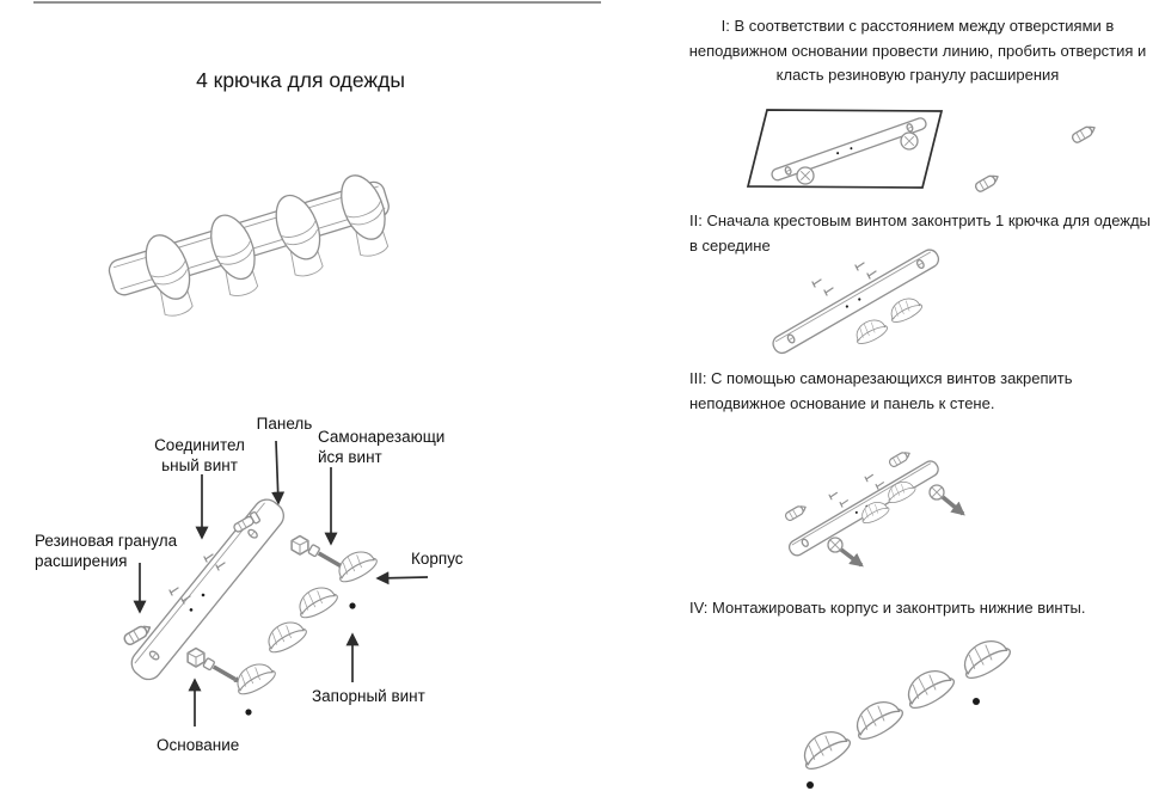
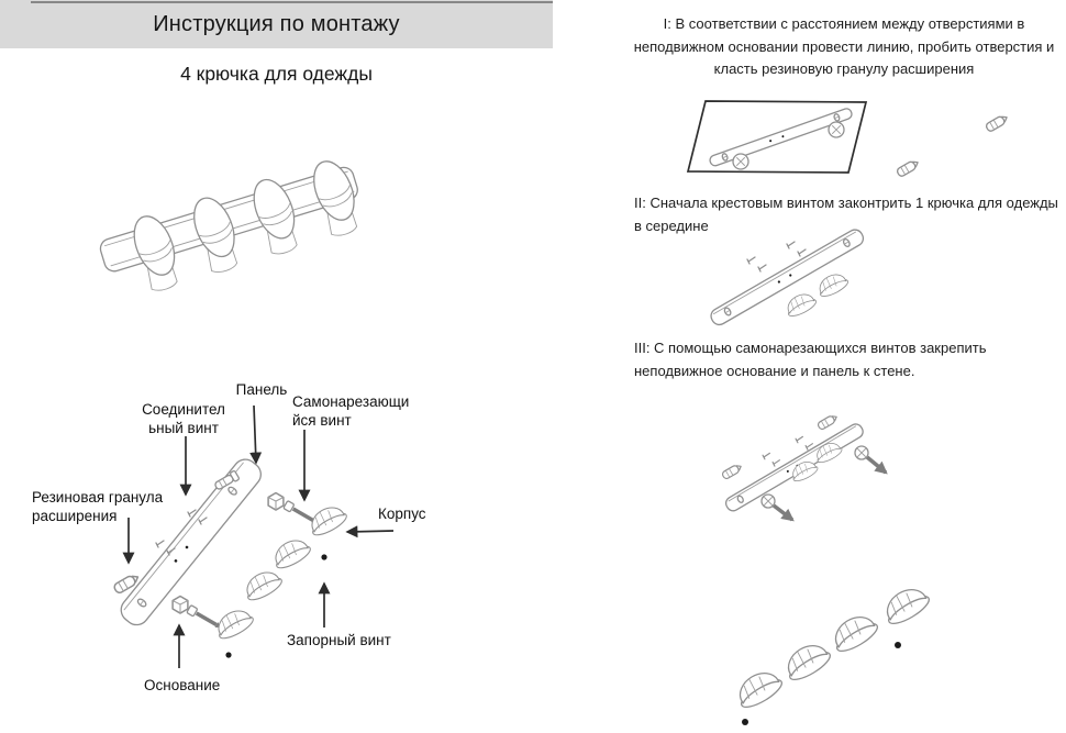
+ Инструкция по монтажу
  4 крючка для одежды
  Панель
  Соединител
  ьный винт
  Самонарезающи
  йся винт
  Резиновая гранула
  расширения
  Корпус
  Запорный винт
  Основание
  I: В соответствии с расстоянием между отверстиями в неподвижном основании провести линию, пробить отверстия и класть резиновую гранулу расширения
  II: Сначала крестовым винтом законтрить 1 крючка для одежды в середине
  III: С помощью самонарезающихся винтов закрепить неподвижное основание и панель к стене.
- IV: Монтажировать корпус и законтрить нижние винты.
